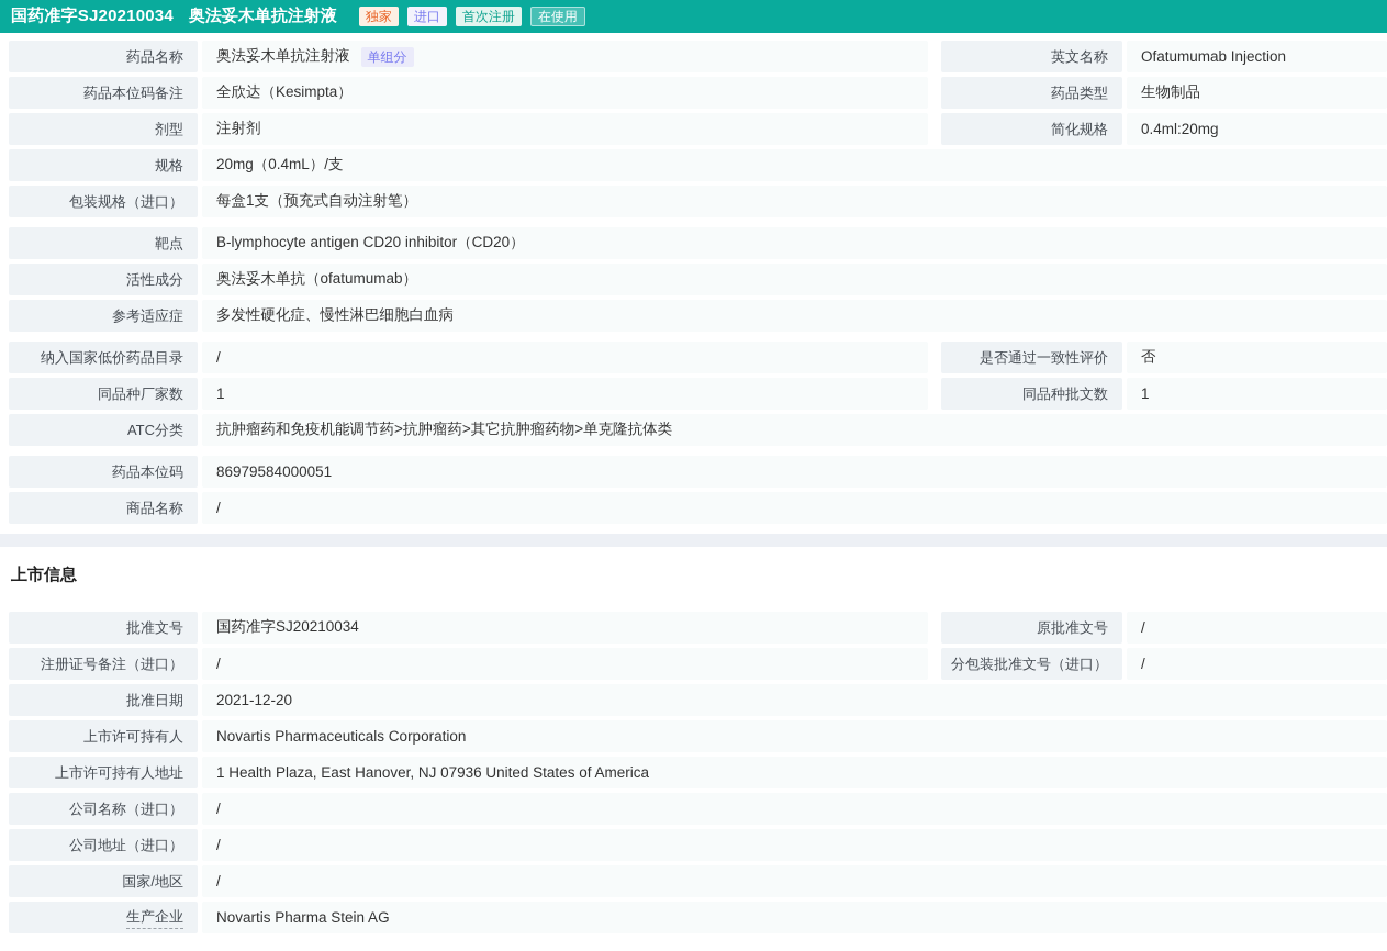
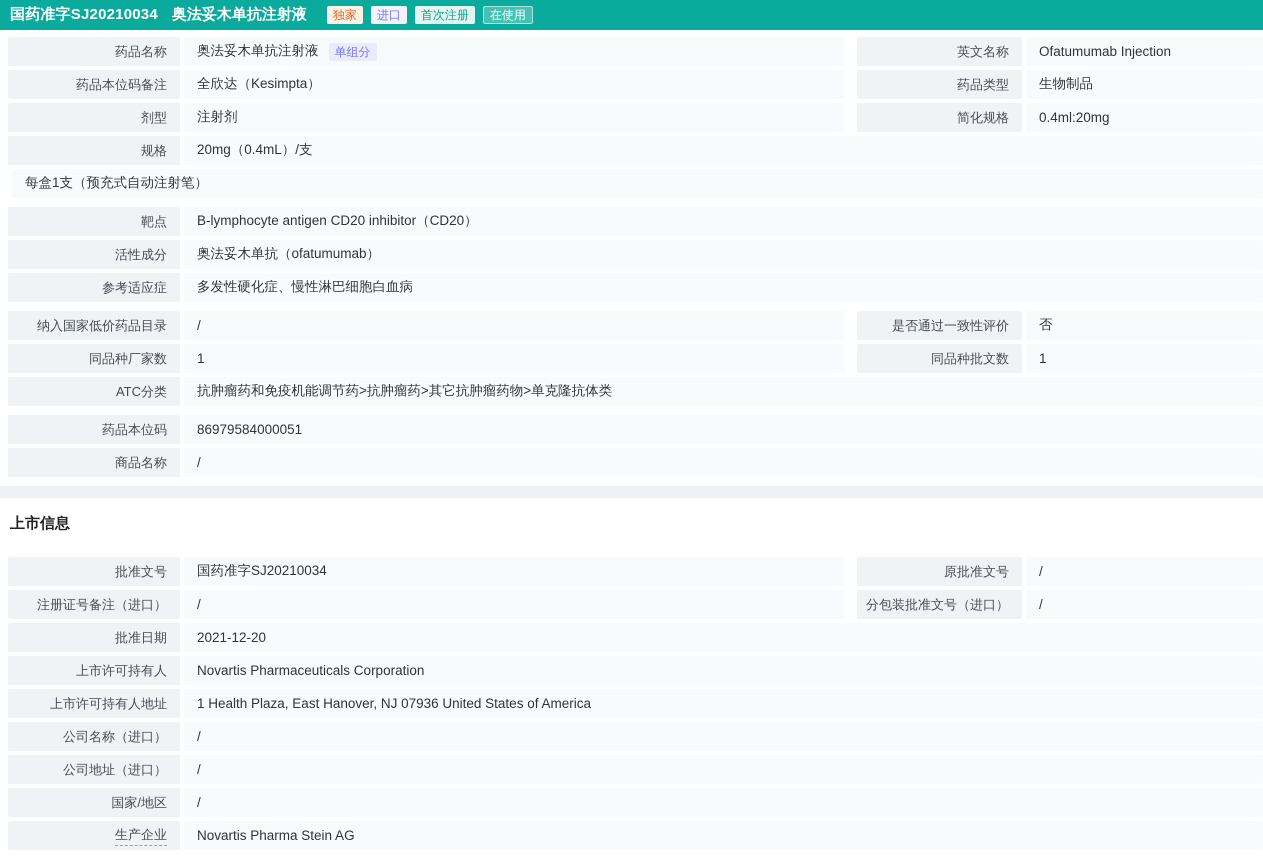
  国药准字SJ20210034
  奥法妥木单抗注射液
  独家
  进口
  首次注册
  在使用
  药品名称
  奥法妥木单抗注射液
  单组分
  英文名称
  Ofatumumab Injection
  药品本位码备注
  全欣达（Kesimpta）
  药品类型
  生物制品
  剂型
  注射剂
  简化规格
  0.4ml:20mg
  规格
  20mg（0.4mL）/支
- 包装规格（进口）
  每盒1支（预充式自动注射笔）
  靶点
  B-lymphocyte antigen CD20 inhibitor（CD20）
  活性成分
  奥法妥木单抗（ofatumumab）
  参考适应症
  多发性硬化症、慢性淋巴细胞白血病
  纳入国家低价药品目录
  /
  是否通过一致性评价
  否
  同品种厂家数
  1
  同品种批文数
  1
  ATC分类
  抗肿瘤药和免疫机能调节药>抗肿瘤药>其它抗肿瘤药物>单克隆抗体类
  药品本位码
  86979584000051
  商品名称
  /
  上市信息
  批准文号
  国药准字SJ20210034
  原批准文号
  /
  注册证号备注（进口）
  /
  分包装批准文号（进口）
  /
  批准日期
  2021-12-20
  上市许可持有人
  Novartis Pharmaceuticals Corporation
  上市许可持有人地址
  1 Health Plaza, East Hanover, NJ 07936 United States of America
  公司名称（进口）
  /
  公司地址（进口）
  /
  国家/地区
  /
  生产企业
  Novartis Pharma Stein AG
